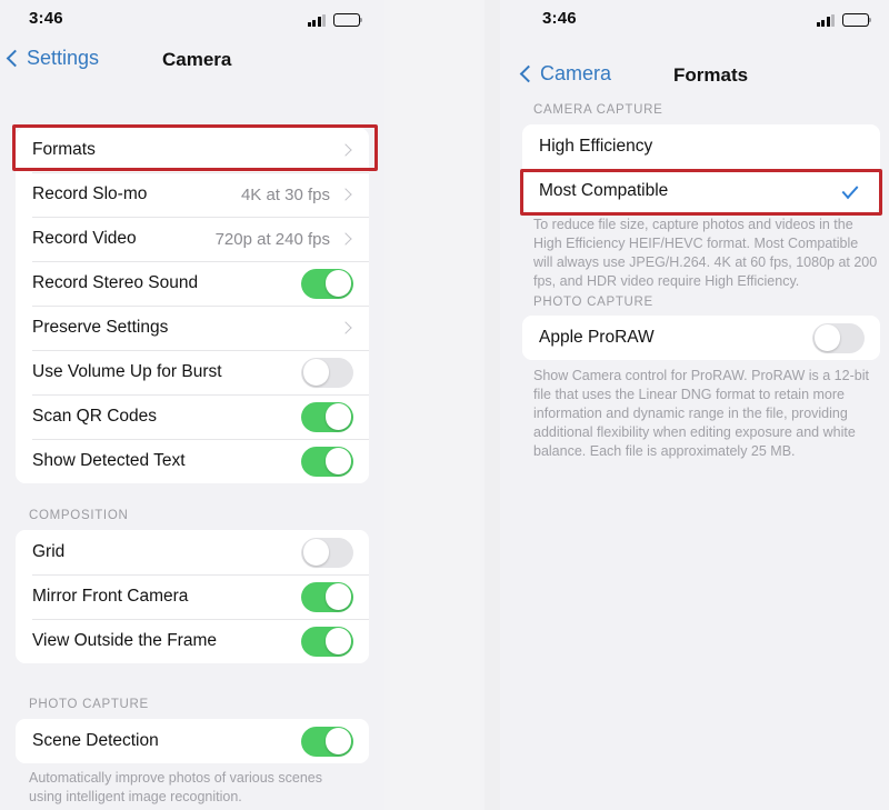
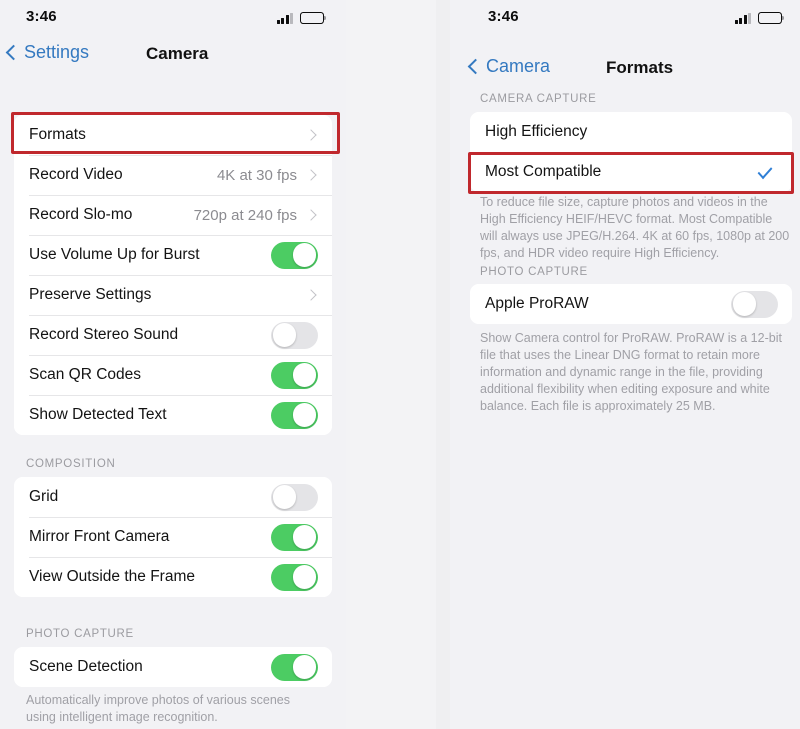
  3:46
  Settings
  Camera
  Formats
- Record Slo-mo
+ Record Video
  4K at 30 fps
- Record Video
+ Record Slo-mo
  720p at 240 fps
- Record Stereo Sound
+ Use Volume Up for Burst
  Preserve Settings
- Use Volume Up for Burst
+ Record Stereo Sound
  Scan QR Codes
  Show Detected Text
  COMPOSITION
  Grid
  Mirror Front Camera
  View Outside the Frame
  PHOTO CAPTURE
  Scene Detection
  Automatically improve photos of various scenes using intelligent image recognition.
  3:46
  Camera
  Formats
  CAMERA CAPTURE
  High Efficiency
  Most Compatible
  To reduce file size, capture photos and videos in the High Efficiency HEIF/HEVC format. Most Compatible will always use JPEG/H.264. 4K at 60 fps, 1080p at 200 fps, and HDR video require High Efficiency.
  PHOTO CAPTURE
  Apple ProRAW
  Show Camera control for ProRAW. ProRAW is a 12-bit file that uses the Linear DNG format to retain more information and dynamic range in the file, providing additional flexibility when editing exposure and white balance. Each file is approximately 25 MB.
